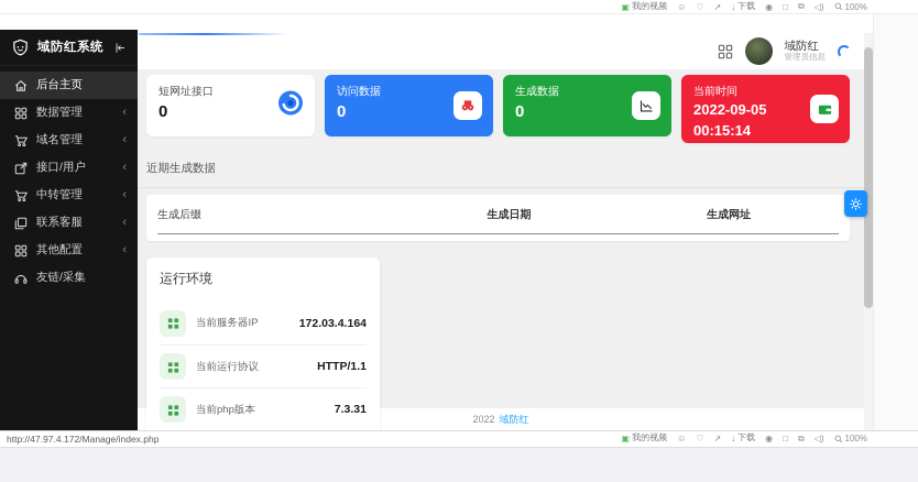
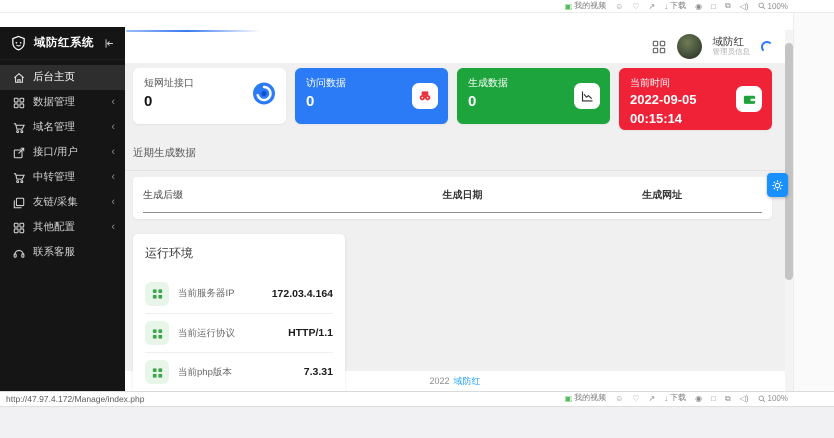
  ▣
  我的视频
  ☺
  ♡
  ↗
  ↓
  下载
  ◉
  □
  ⧉
  ◁)
  100%
  域防红系统
  后台主页
  数据管理
  ‹
  域名管理
  ‹
  接口/用户
  ‹
  中转管理
  ‹
- 联系客服
+ 友链/采集
  ‹
  其他配置
  ‹
- 友链/采集
+ 联系客服
  域防红
  管理员信息
  短网址接口
  0
  访问数据
  0
  生成数据
  0
  当前时间
  2022-09-05
  00:15:14
  近期生成数据
  生成后缀
  生成日期
  生成网址
  运行环境
  当前服务器IP
  172.03.4.164
  当前运行协议
  HTTP/1.1
  当前php版本
  7.3.31
  2022
  域防红
  http://47.97.4.172/Manage/index.php
  ▣
  我的视频
  ☺
  ♡
  ↗
  ↓
  下载
  ◉
  □
  ⧉
  ◁)
  100%
